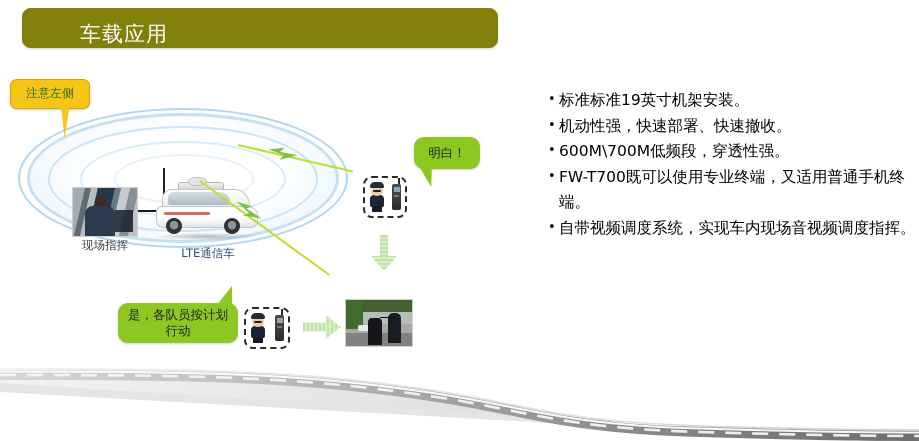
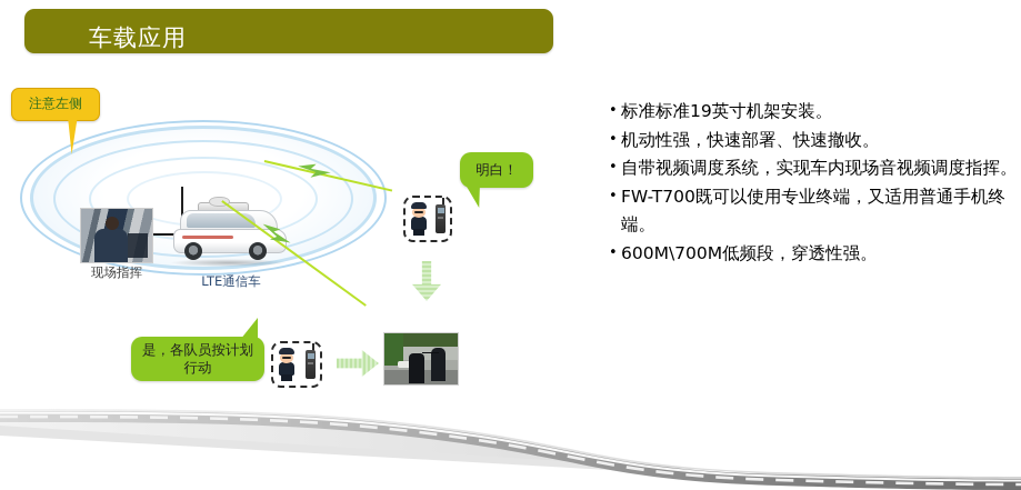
  车载应用
  标准标准19英寸机架安装。
  机动性强，快速部署、快速撤收。
- 600M\700M低频段，穿透性强。
+ 自带视频调度系统，实现车内现场音视频调度指挥。
  FW-T700既可以使用专业终端，又适用普通手机终端。
- 自带视频调度系统，实现车内现场音视频调度指挥。
+ 600M\700M低频段，穿透性强。
  现场指挥
  LTE通信车
  注意左侧
  明白！
  是，各队员按计划
  行动
